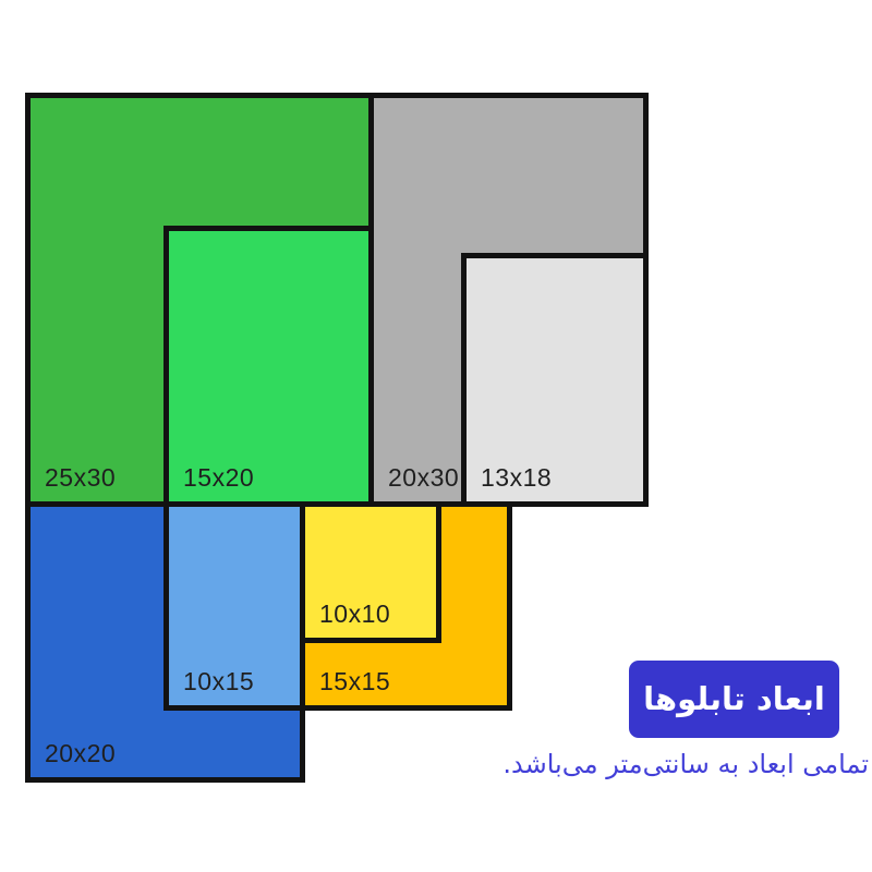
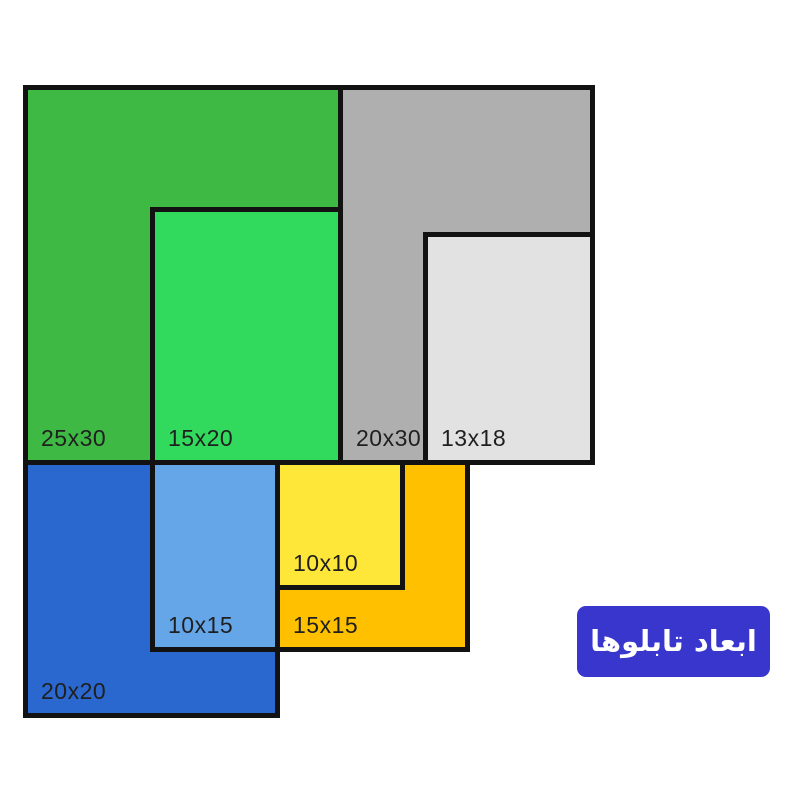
  25x30
  15x20
  20x30
  13x18
  20x20
  10x15
  15x15
  10x10
  ابعاد تابلوها
- تمامی ابعاد به سانتیمتر میباشد.
